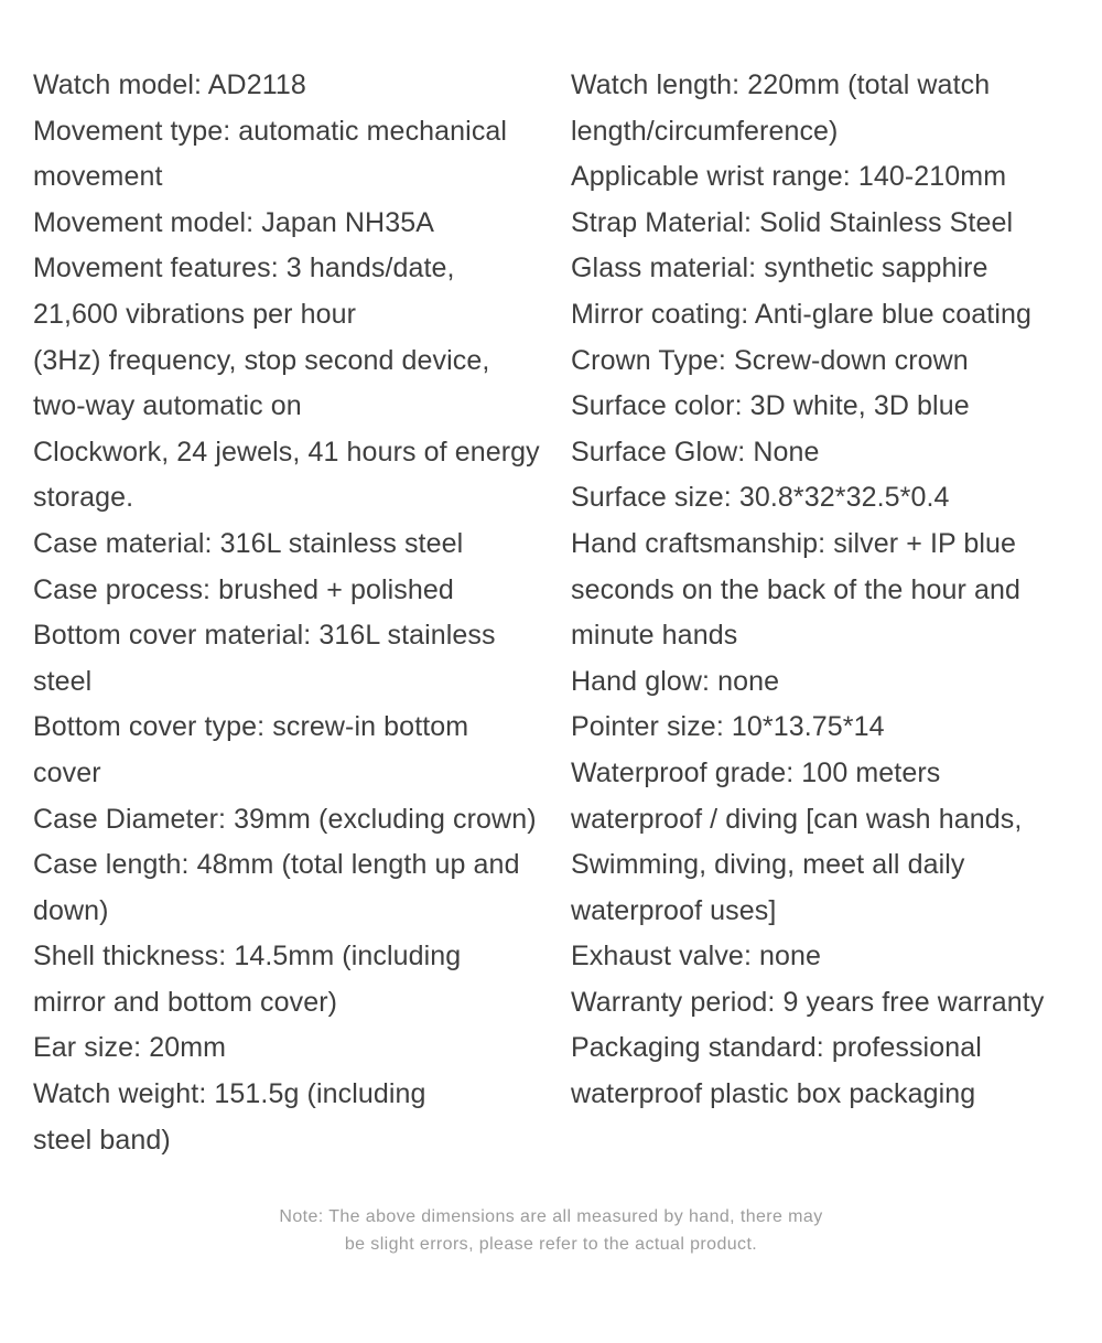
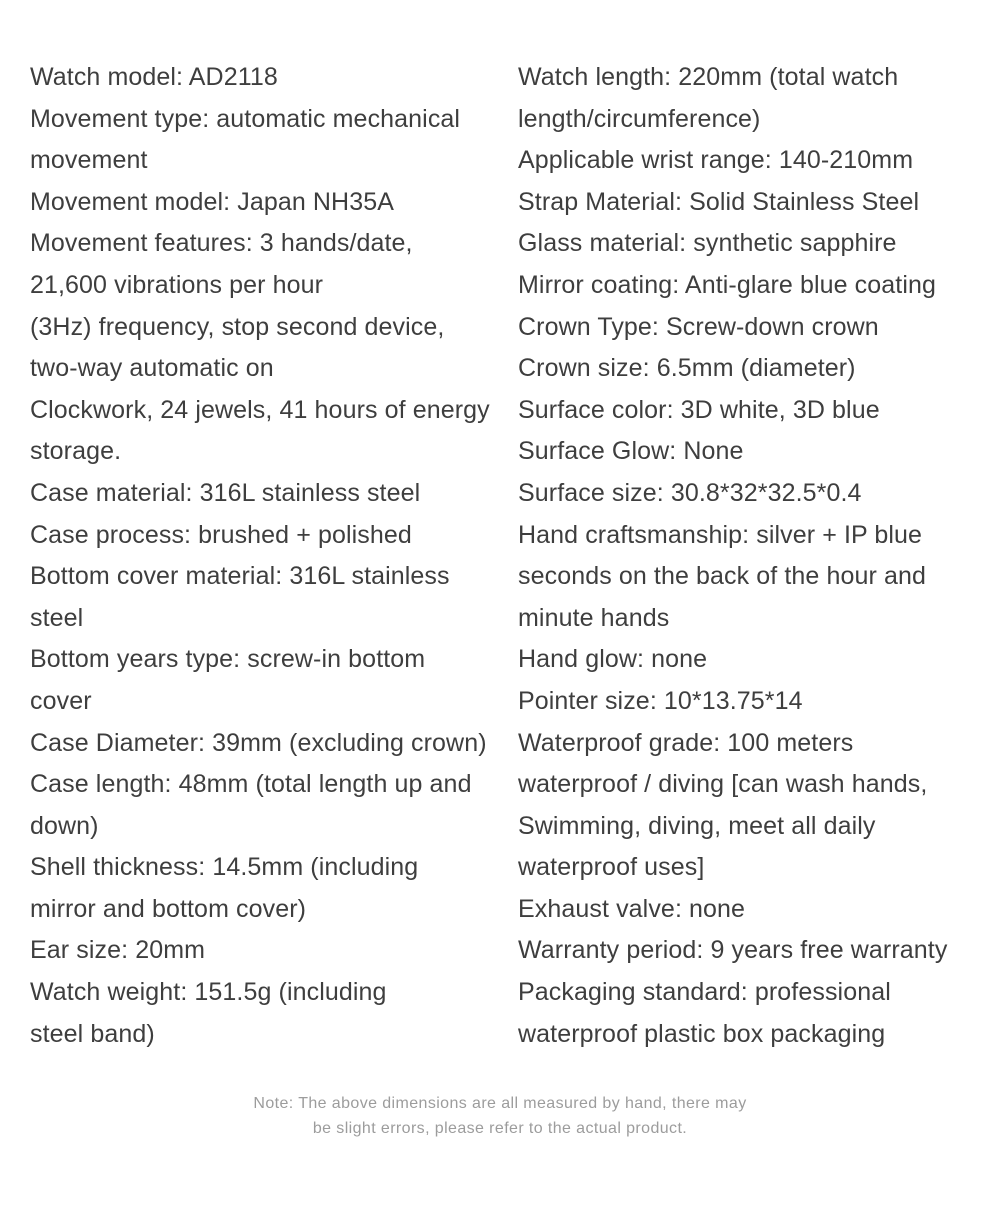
  Watch model: AD2118
  Movement type: automatic mechanical
  movement
  Movement model: Japan NH35A
  Movement features: 3 hands/date,
  21,600 vibrations per hour
  (3Hz) frequency, stop second device,
  two-way automatic on
  Clockwork, 24 jewels, 41 hours of energy
  storage.
  Case material: 316L stainless steel
  Case process: brushed + polished
  Bottom cover material: 316L stainless
  steel
- Bottom cover type: screw-in bottom
+ Bottom years type: screw-in bottom
  cover
  Case Diameter: 39mm (excluding crown)
  Case length: 48mm (total length up and
  down)
  Shell thickness: 14.5mm (including
  mirror and bottom cover)
  Ear size: 20mm
  Watch weight: 151.5g (including
  steel band)
  Watch length: 220mm (total watch
  length/circumference)
  Applicable wrist range: 140-210mm
  Strap Material: Solid Stainless Steel
  Glass material: synthetic sapphire
  Mirror coating: Anti-glare blue coating
  Crown Type: Screw-down crown
+ Crown size: 6.5mm (diameter)
  Surface color: 3D white, 3D blue
  Surface Glow: None
  Surface size: 30.8*32*32.5*0.4
  Hand craftsmanship: silver + IP blue
  seconds on the back of the hour and
  minute hands
  Hand glow: none
  Pointer size: 10*13.75*14
  Waterproof grade: 100 meters
  waterproof / diving [can wash hands,
  Swimming, diving, meet all daily
  waterproof uses]
  Exhaust valve: none
  Warranty period: 9 years free warranty
  Packaging standard: professional
  waterproof plastic box packaging
  Note: The above dimensions are all measured by hand, there may
  be slight errors, please refer to the actual product.
